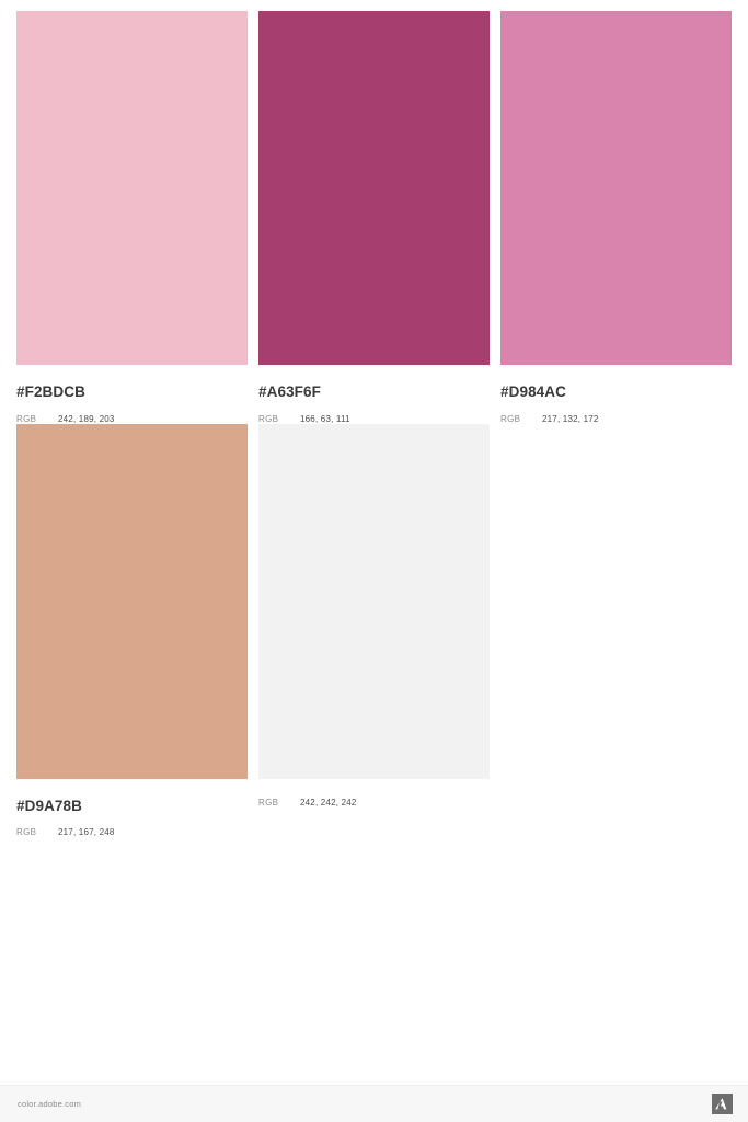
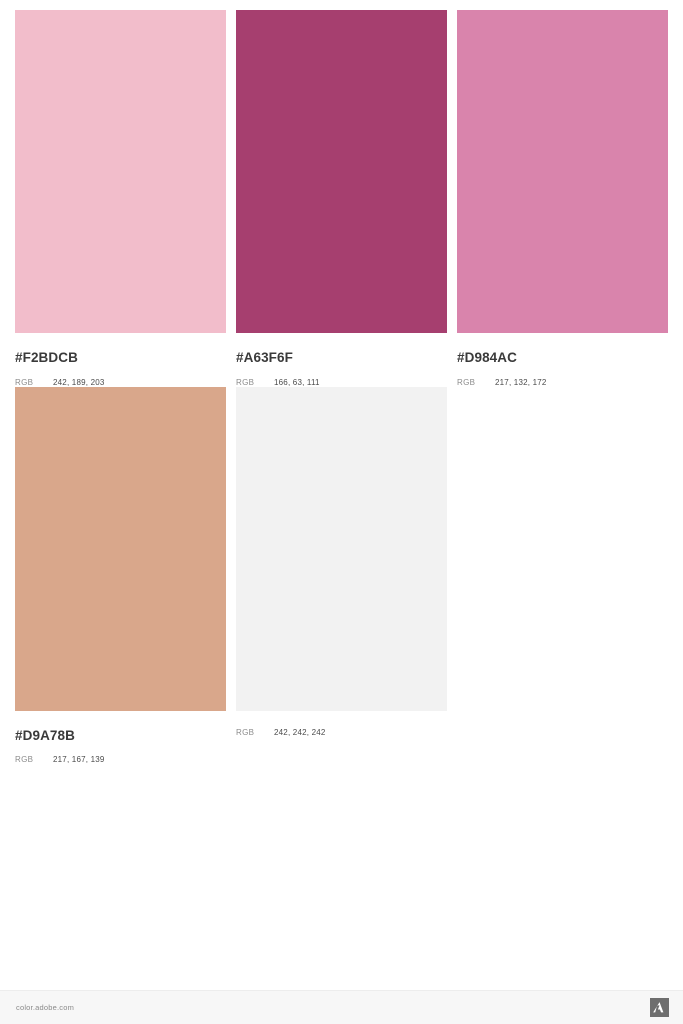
  #F2BDCB
  RGB
  242, 189, 203
  #A63F6F
  RGB
  166, 63, 111
  #D984AC
  RGB
  217, 132, 172
  #D9A78B
  RGB
- 217, 167, 248
+ 217, 167, 139
  RGB
  242, 242, 242
  color.adobe.com
